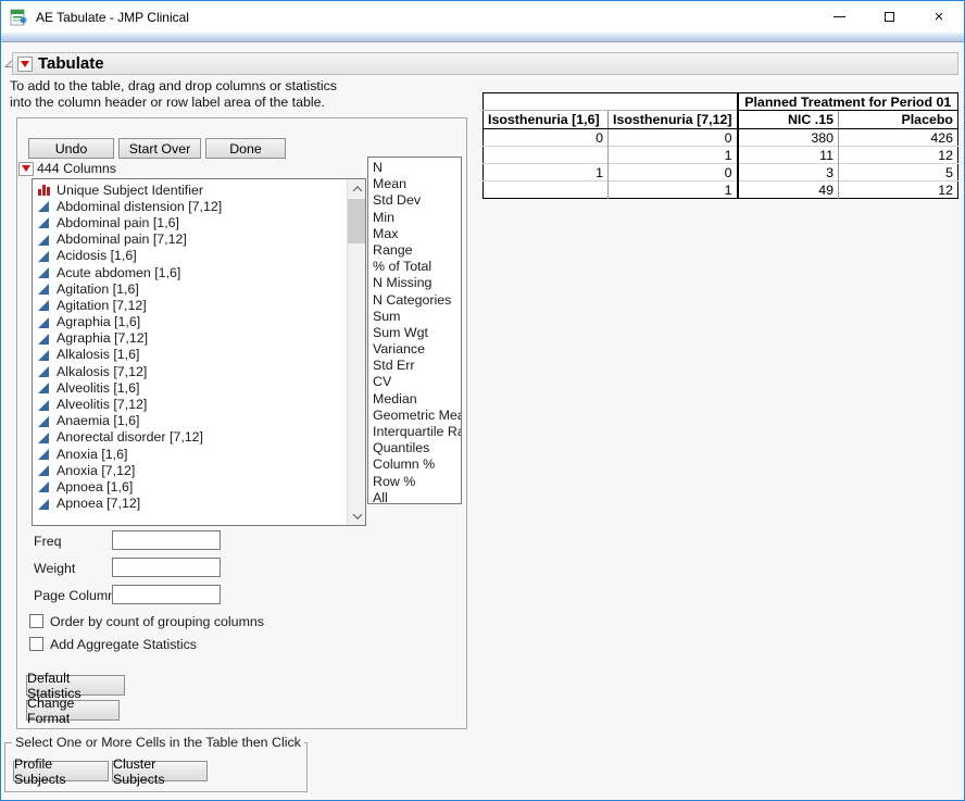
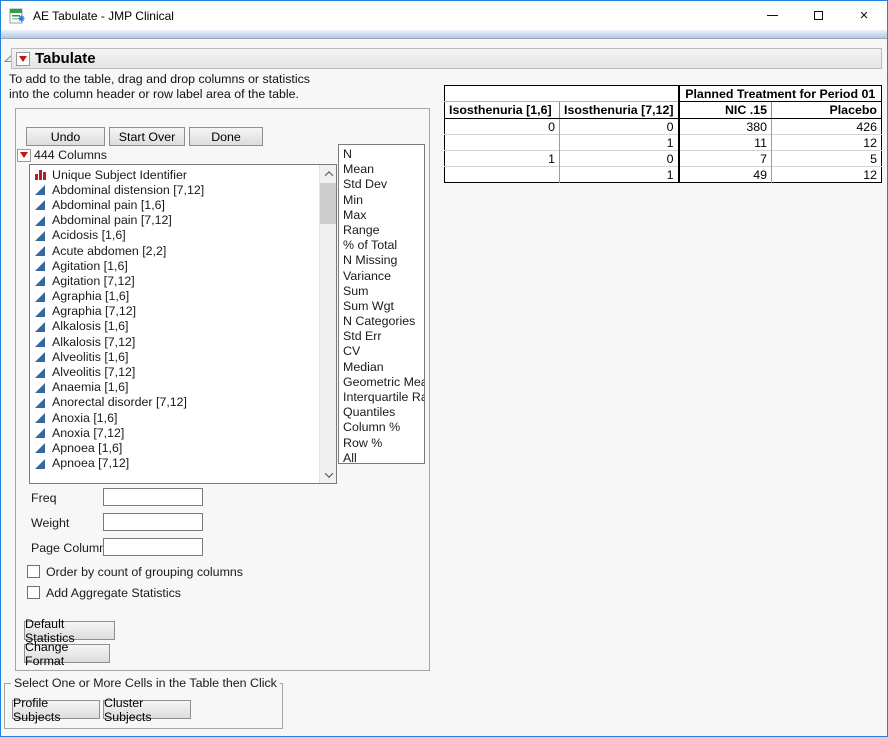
  AE Tabulate - JMP Clinical
  ×
  Tabulate
  To add to the table, drag and drop columns or statistics
  into the column header or row label area of the table.
  Undo
  Start Over
  Done
  444 Columns
  Unique Subject Identifier
  Abdominal distension [7,12]
  Abdominal pain [1,6]
  Abdominal pain [7,12]
  Acidosis [1,6]
- Acute abdomen [1,6]
+ Acute abdomen [2,2]
  Agitation [1,6]
  Agitation [7,12]
  Agraphia [1,6]
  Agraphia [7,12]
  Alkalosis [1,6]
  Alkalosis [7,12]
  Alveolitis [1,6]
  Alveolitis [7,12]
  Anaemia [1,6]
  Anorectal disorder [7,12]
  Anoxia [1,6]
  Anoxia [7,12]
  Apnoea [1,6]
  Apnoea [7,12]
  N
  Mean
  Std Dev
  Min
  Max
  Range
  % of Total
  N Missing
- N Categories
+ Variance
  Sum
  Sum Wgt
- Variance
+ N Categories
  Std Err
  CV
  Median
  Geometric Me
  Interquartile R
  Quantiles
  Column %
  Row %
  All
  Freq
  Weight
  Page Colum
  Order by count of grouping columns
  Add Aggregate Statistics
  Default Statistics
  Change Format
  Select One or More Cells in the Table then Click
  Profile Subjects
  Cluster Subjects
  	Planned Treatment for Period 01
  Isosthenuria [1,6]	Isosthenuria [7,12]	NIC .15	Placebo
  0	0	380	426
  	1	11	12
- 1	0	3	5
+ 1	0	7	5
  	1	49	12
